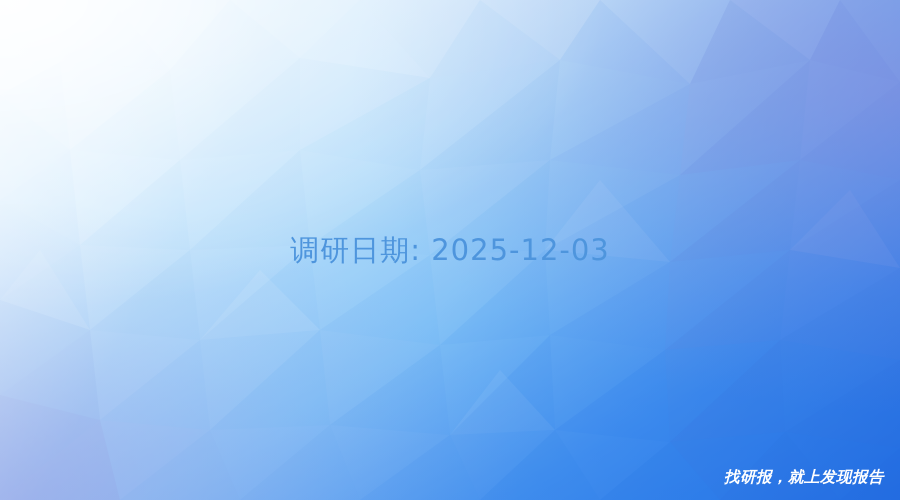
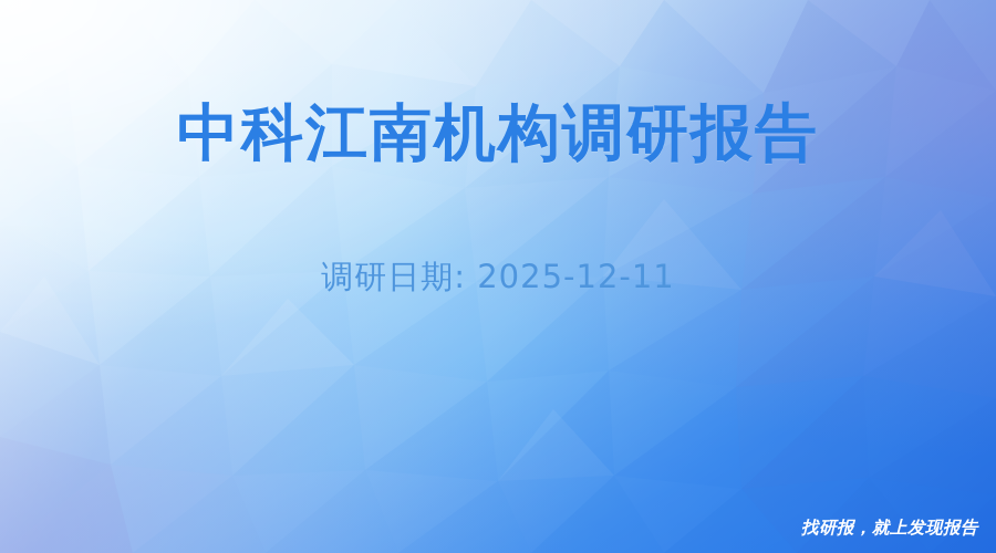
+ 中科江南机构调研报告
- 调研日期: 2025-12-03
+ 调研日期: 2025-12-11
  找研报，就上发现报告
